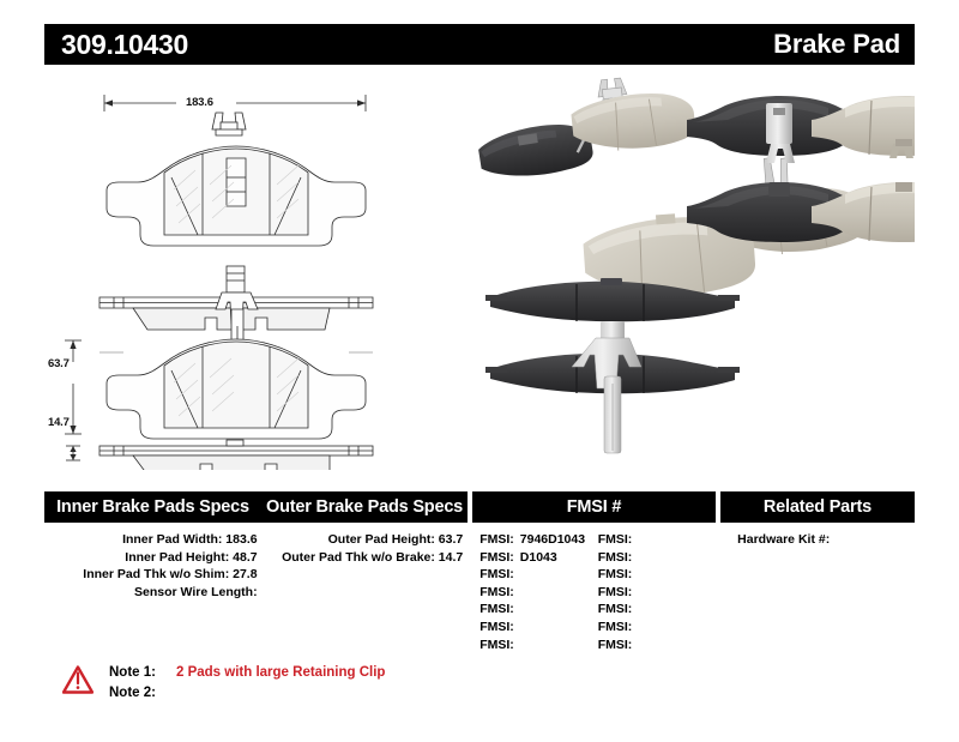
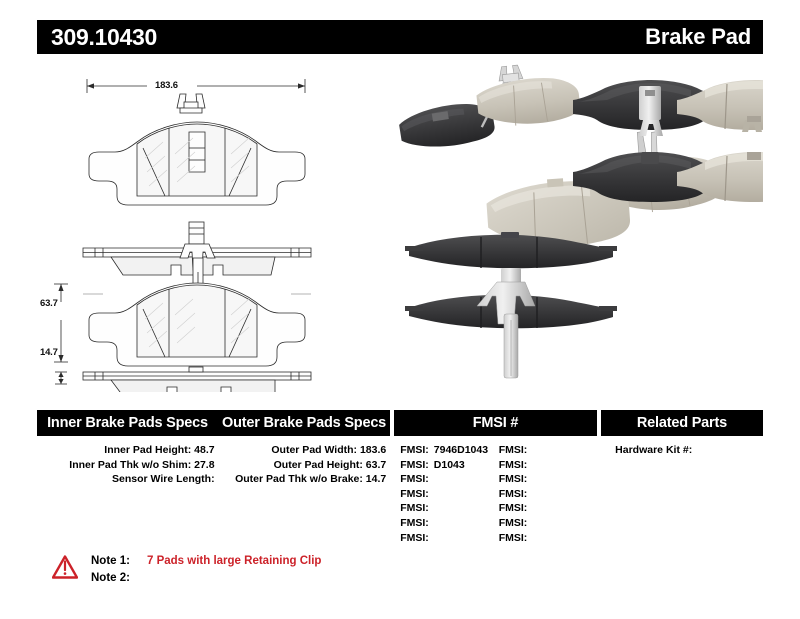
  309.10430
  Brake Pad
  183.6
  63.7
  14.7
  Inner Brake Pads Specs
  Outer Brake Pads Specs
  FMSI #
  Related Parts
- Inner Pad Width: 183.6
  Inner Pad Height: 48.7
  Inner Pad Thk w/o Shim: 27.8
  Sensor Wire Length:
+ Outer Pad Width: 183.6
  Outer Pad Height: 63.7
  Outer Pad Thk w/o Brake: 14.7
  FMSI:
  7946D1043
  FMSI:
  D1043
  FMSI:
  FMSI:
  FMSI:
  FMSI:
  FMSI:
  FMSI:
  FMSI:
  FMSI:
  FMSI:
  FMSI:
  FMSI:
  FMSI:
  Hardware Kit #:
  Note 1:
- 2 Pads with large Retaining Clip
+ 7 Pads with large Retaining Clip
  Note 2:
